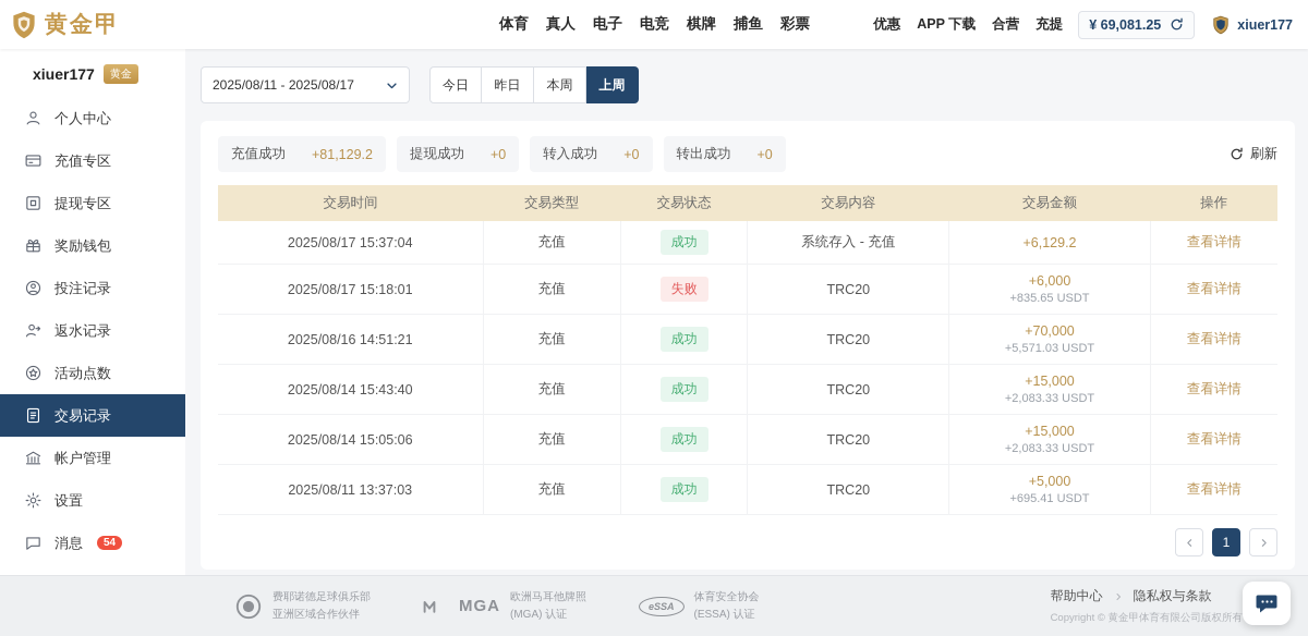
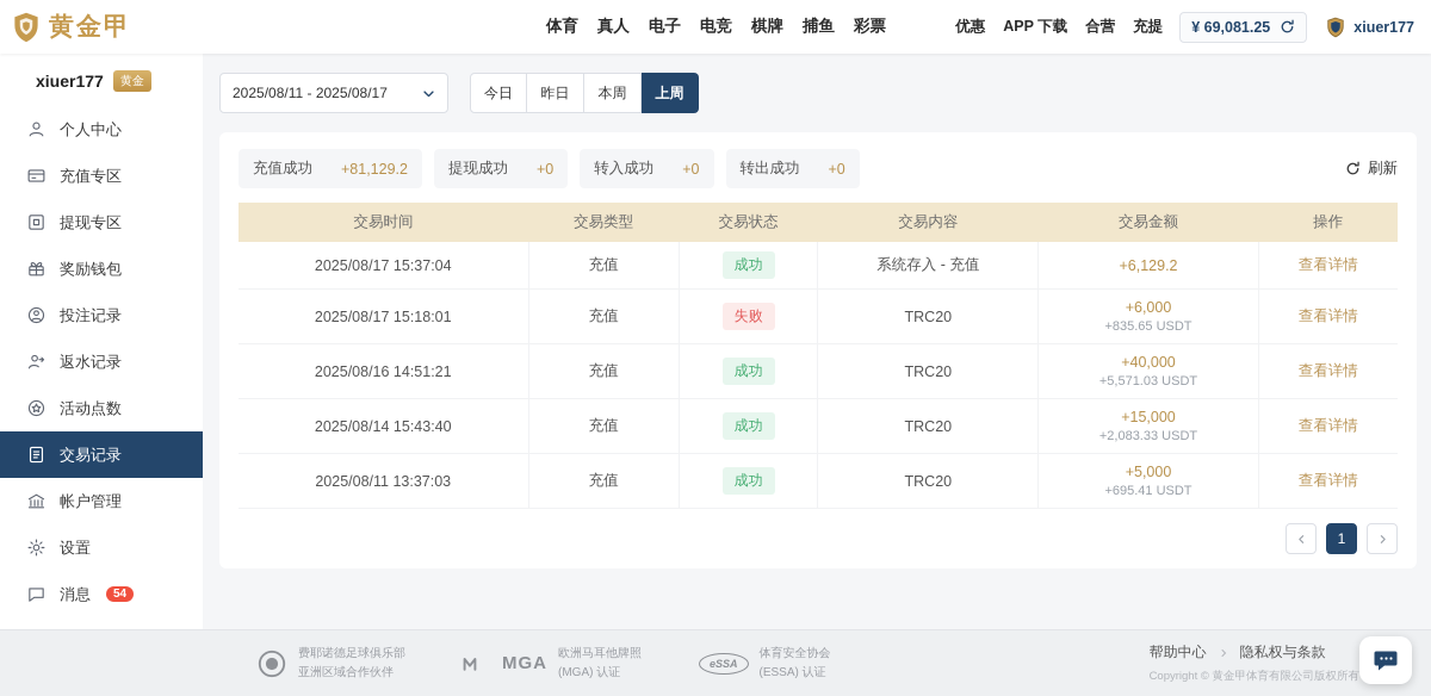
  黄金甲
  体育
  真人
  电子
  电竞
  棋牌
  捕鱼
  彩票
  优惠
  APP 下载
  合营
  充提
  ¥ 69,081.25
  xiuer177
  xiuer177
  黄金
  个人中心
  充值专区
  提现专区
  奖励钱包
  投注记录
  返水记录
  活动点数
  交易记录
  帐户管理
  设置
  消息
  54
  2025/08/11 - 2025/08/17
  今日
  昨日
  本周
  上周
  充值成功
  +81,129.2
  提现成功
  +0
  转入成功
  +0
  转出成功
  +0
  刷新
  交易时间	交易类型	交易状态	交易内容	交易金额	操作
  2025/08/17 15:37:04	充值	成功	系统存入 - 充值	+6,129.2	查看详情
  2025/08/17 15:18:01	充值	失败	TRC20	+6,000+835.65 USDT	查看详情
- 2025/08/16 14:51:21	充值	成功	TRC20	+70,000+5,571.03 USDT	查看详情
+ 2025/08/16 14:51:21	充值	成功	TRC20	+40,000+5,571.03 USDT	查看详情
  2025/08/14 15:43:40	充值	成功	TRC20	+15,000+2,083.33 USDT	查看详情
- 2025/08/14 15:05:06	充值	成功	TRC20	+15,000+2,083.33 USDT	查看详情
  2025/08/11 13:37:03	充值	成功	TRC20	+5,000+695.41 USDT	查看详情
  1
  费耶诺德足球俱乐部
  亚洲区域合作伙伴
  MGA
  欧洲马耳他牌照
  (MGA) 认证
  eSSA
  体育安全协会
  (ESSA) 认证
  帮助中心
  隐私权与条款
  Copyright © 黄金甲体育有限公司版权所有
